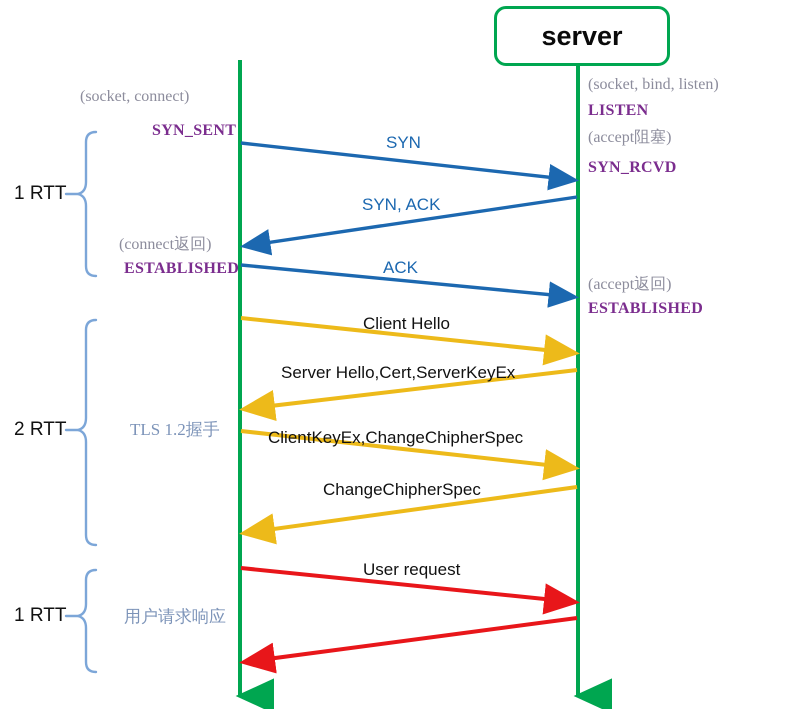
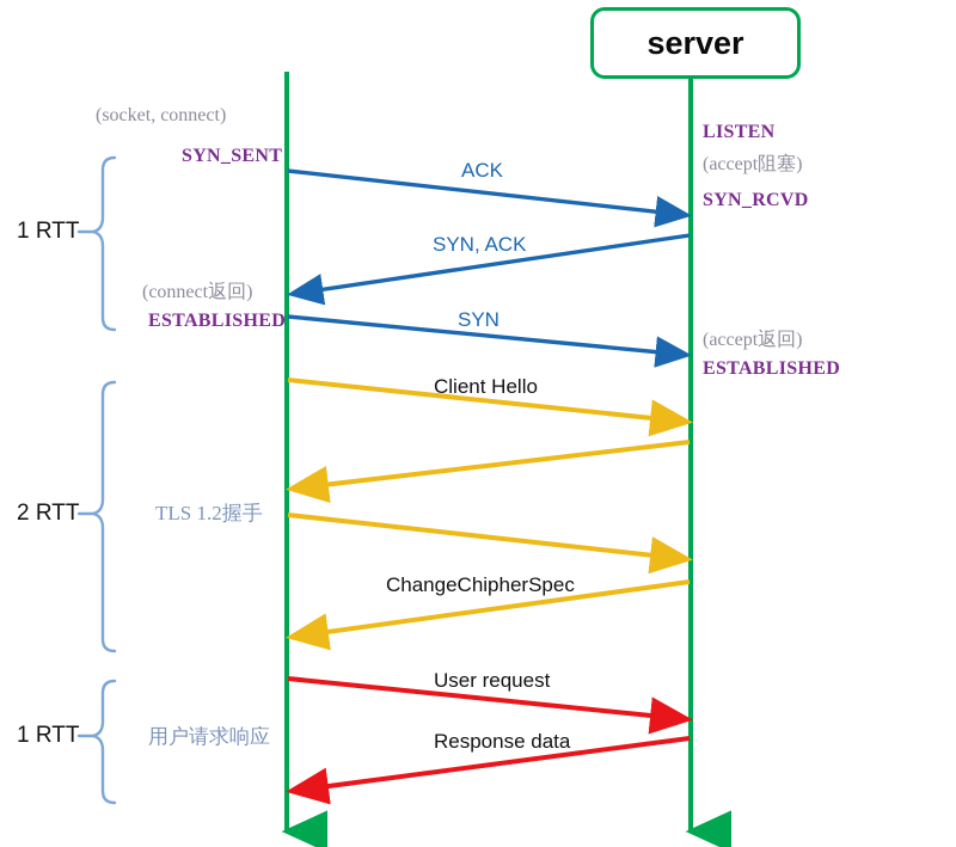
  server
  (socket, connect)
  SYN_SENT
  (connect返回)
  ESTABLISHED
- (socket, bind, listen)
  LISTEN
  (accept阻塞)
  SYN_RCVD
  (accept返回)
  ESTABLISHED
- SYN
+ ACK
  SYN, ACK
- ACK
+ SYN
  Client Hello
- Server Hello,Cert,ServerKeyEx
- ClientKeyEx,ChangeChipherSpec
  ChangeChipherSpec
  User request
+ Response data
  1 RTT
  2 RTT
  1 RTT
  TLS 1.2握手
  用户请求响应
